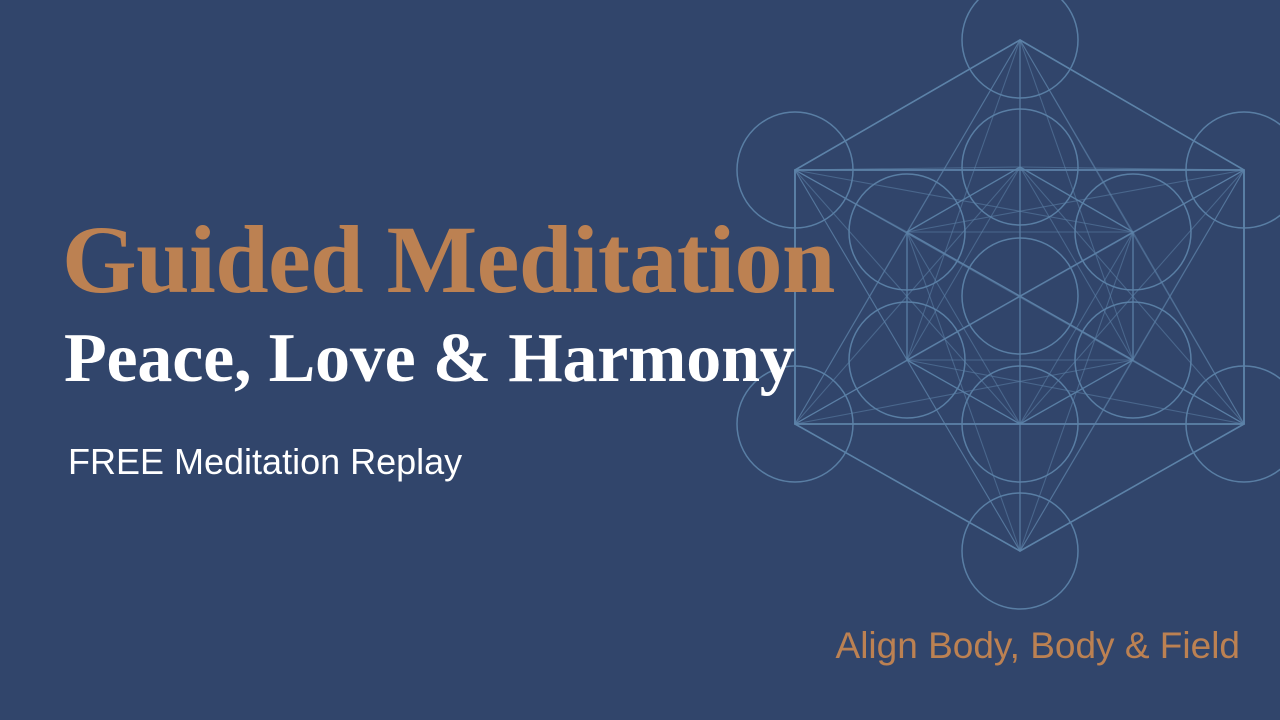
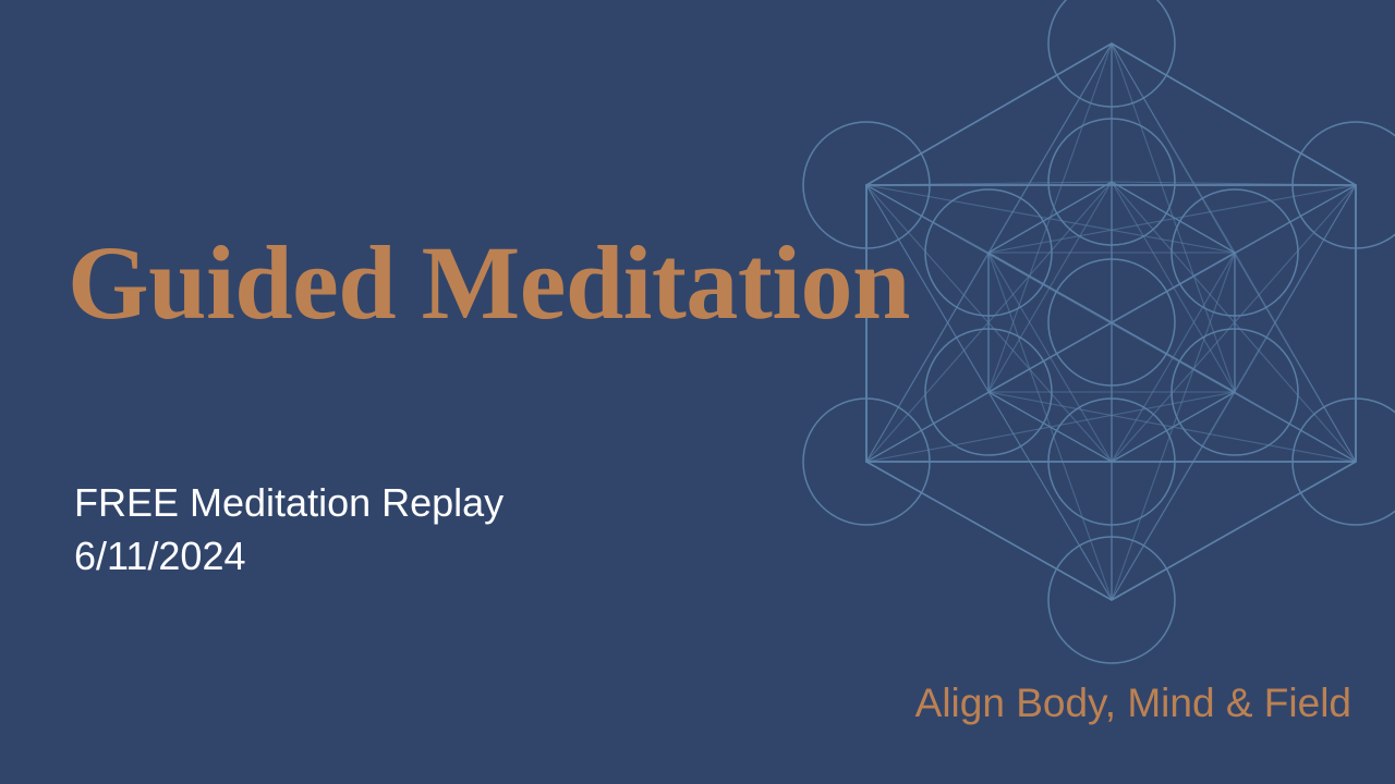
  Guided Meditation
- Peace, Love & Harmony
  FREE Meditation Replay
+ 6/11/2024
- Align Body, Body & Field
+ Align Body, Mind & Field
